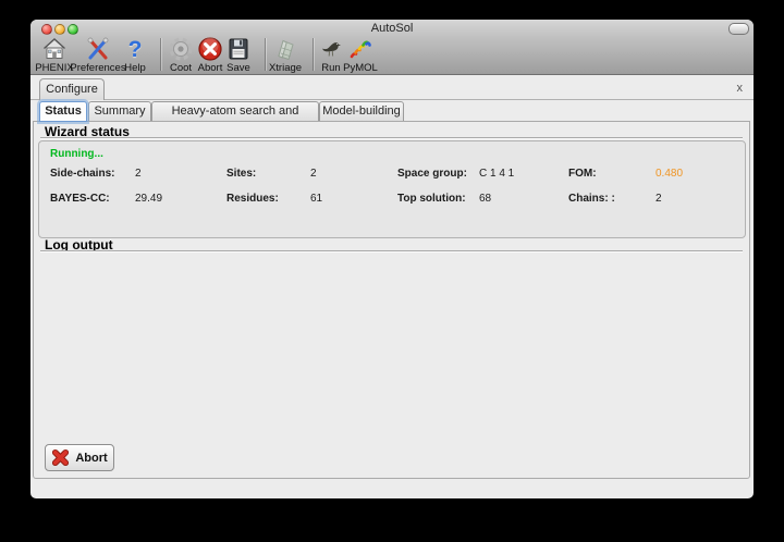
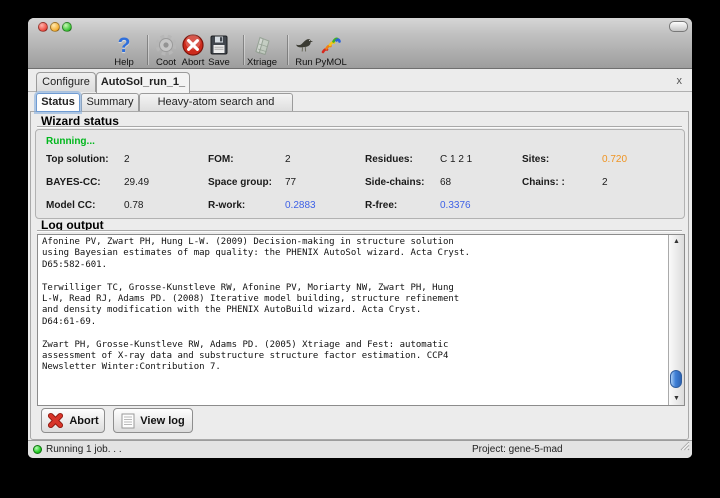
- AutoSol
- PHENIX
- Preferences
  ?
  Help
  Coot
  Abort
  Save
  Xtriage
  Run
  PyMOL
  Configure
+ AutoSol_run_1_
  x
  Status
  Summary
  Heavy-atom search and
- Model-building
  Wizard status
  Running...
- Side-chains:
+ Top solution:
  2
- Sites:
+ FOM:
  2
- Space group:
+ Residues:
- C 1 4 1
+ C 1 2 1
- FOM:
+ Sites:
- 0.480
+ 0.720
  BAYES-CC:
  29.49
- Residues:
+ Space group:
- 61
+ 77
- Top solution:
+ Side-chains:
  68
  Chains: :
  2
+ Model CC:
+ 0.78
+ R-work:
+ 0.2883
+ R-free:
+ 0.3376
  Log output
+ Afonine PV, Zwart PH, Hung L-W. (2009) Decision-making in structure solution
+ using Bayesian estimates of map quality: the PHENIX AutoSol wizard. Acta Cryst.
+ D65:582-601.
+ Terwilliger TC, Grosse-Kunstleve RW, Afonine PV, Moriarty NW, Zwart PH, Hung
+ L-W, Read RJ, Adams PD. (2008) Iterative model building, structure refinement
+ and density modification with the PHENIX AutoBuild wizard. Acta Cryst.
+ D64:61-69.
+ Zwart PH, Grosse-Kunstleve RW, Adams PD. (2005) Xtriage and Fest: automatic
+ assessment of X-ray data and substructure structure factor estimation. CCP4
+ Newsletter Winter:Contribution 7.
  Abort
+ View log
+ Running 1 job. . .
+ Project: gene-5-mad
